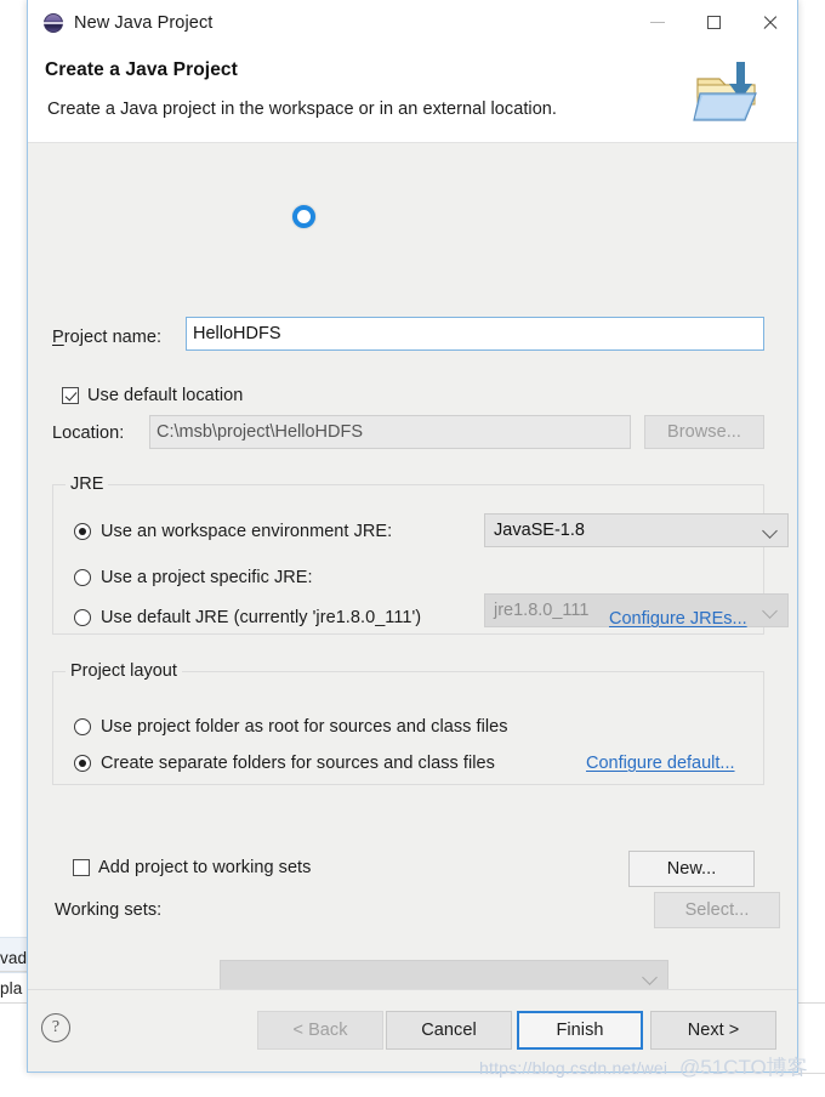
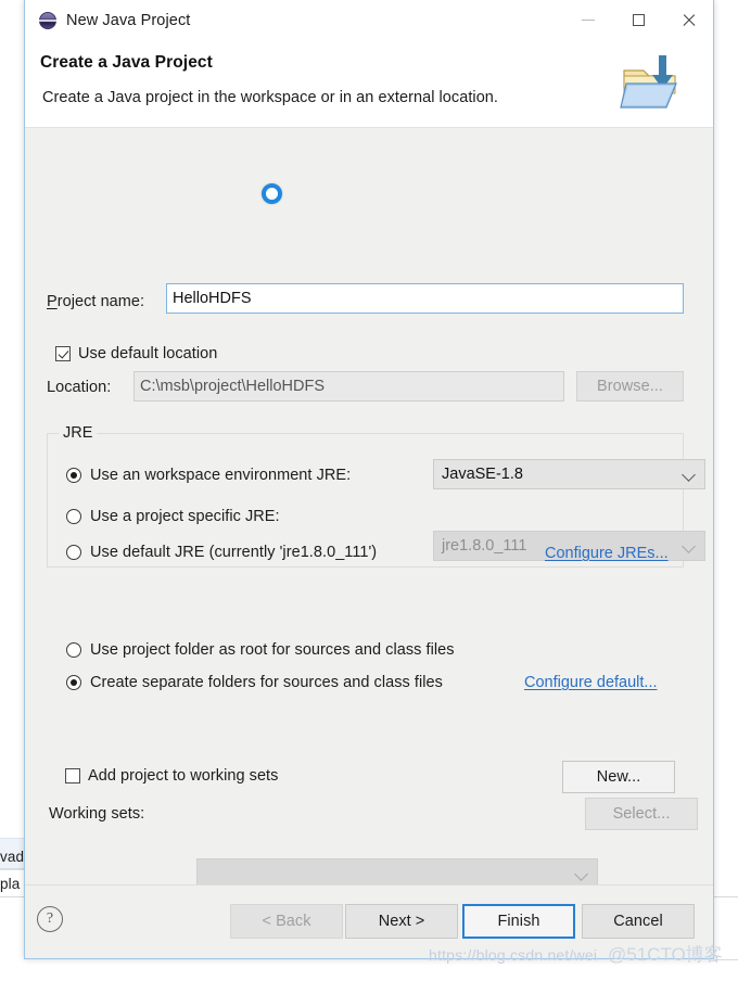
  vad
  pla
  New Java Project
  Create a Java Project
  Create a Java project in the workspace or in an external location.
  Project name:
  HelloHDFS
  Use default location
  Location:
  C:\msb\project\HelloHDFS
  Browse...
  JRE
  Use an workspace environment JRE:
  JavaSE-1.8
  Use a project specific JRE:
  jre1.8.0_111
  Use default JRE (currently 'jre1.8.0_111')
  Configure JREs...
- Project layout
  Use project folder as root for sources and class files
  Create separate folders for sources and class files
  Configure default...
  Add project to working sets
  New...
  Working sets:
  Select...
  ?
  < Back
- Cancel
+ Next >
  Finish
- Next >
+ Cancel
  https://blog.csdn.net/wei
  @51CTO博客
